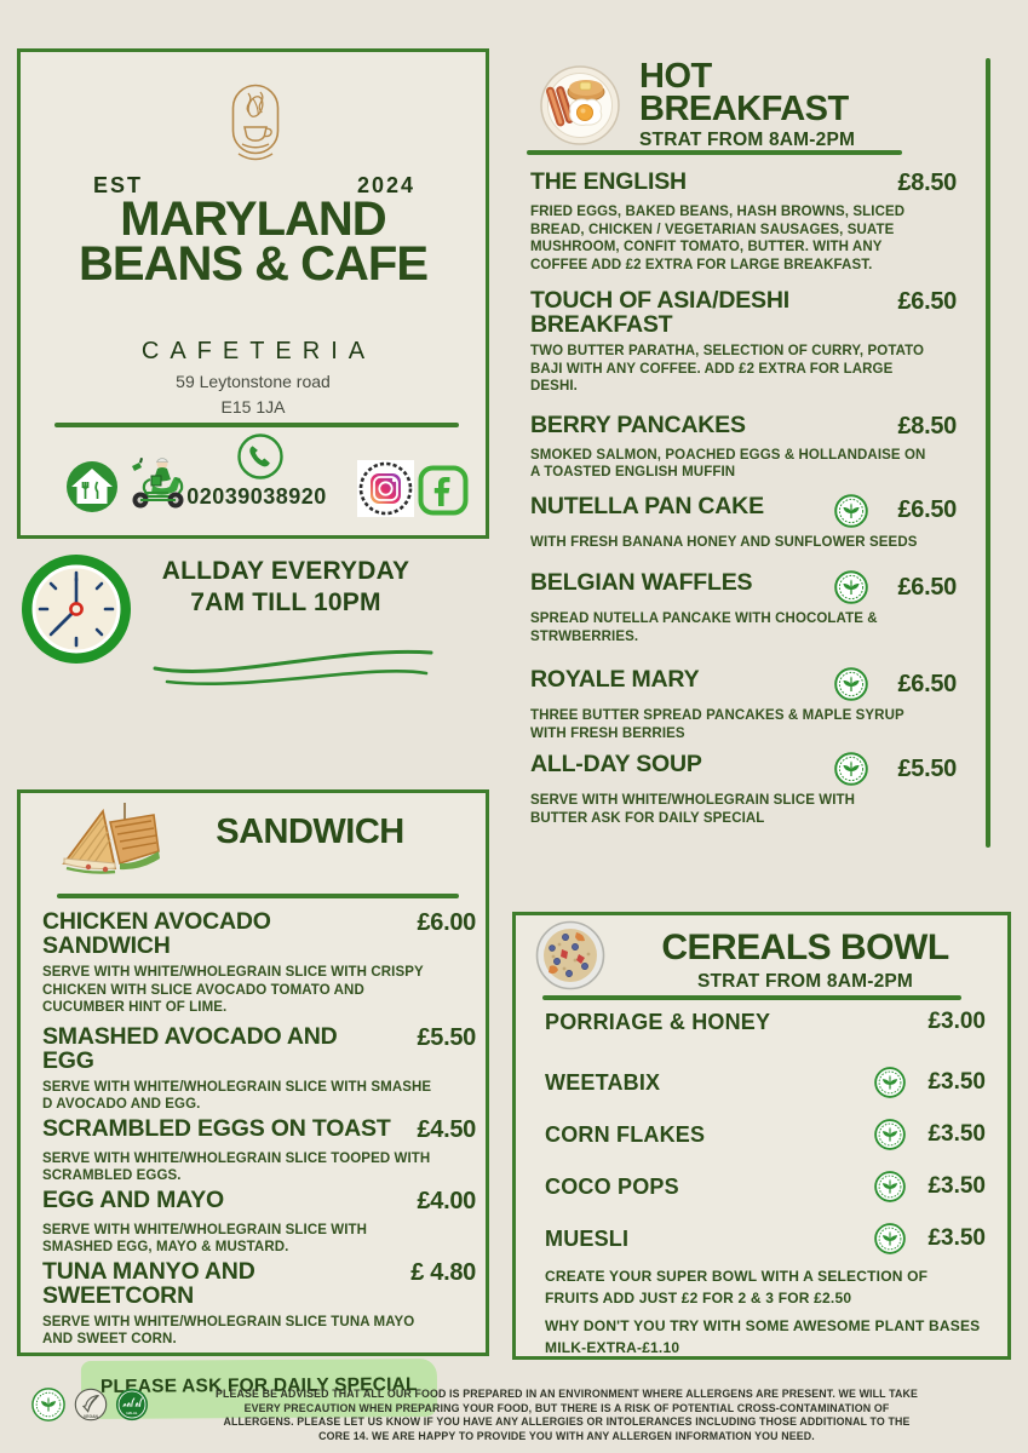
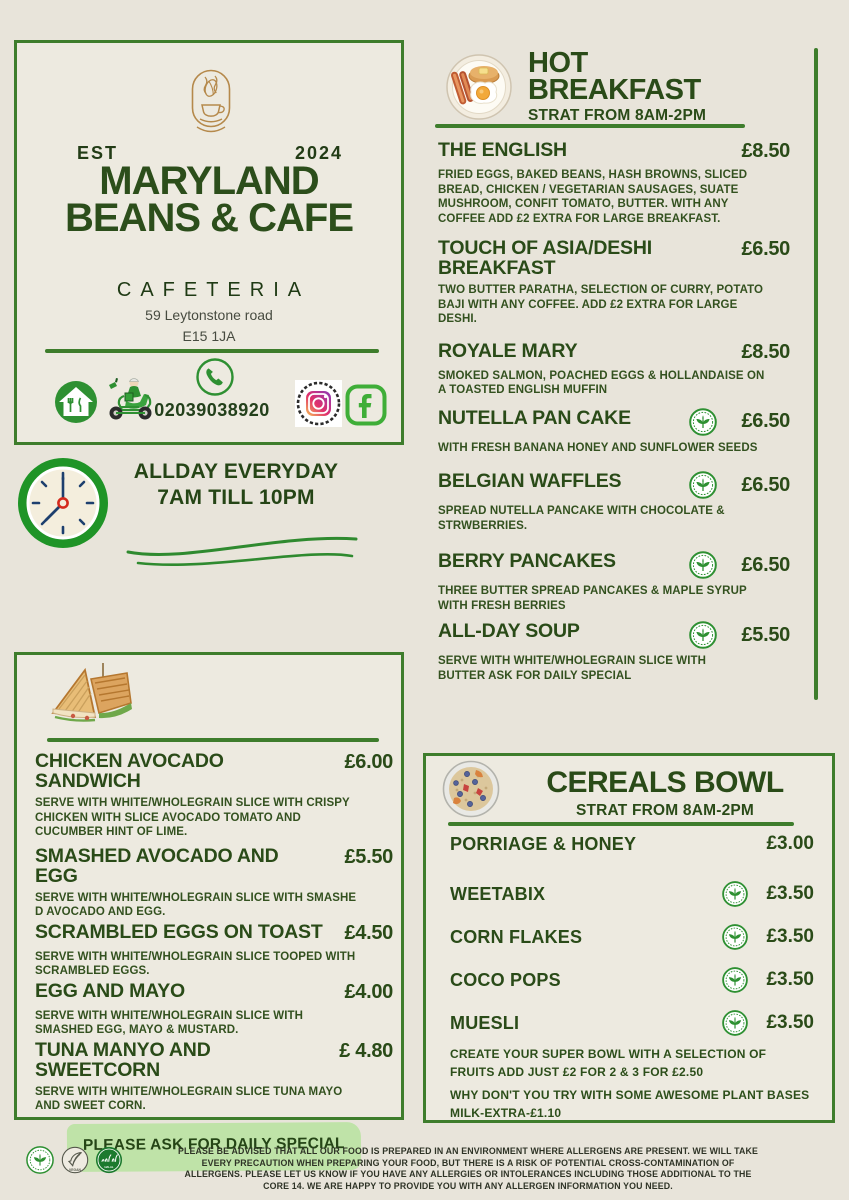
  EST
  2024
  MARYLAND
  BEANS & CAFE
  CAFETERIA
  59 Leytonstone road
  E15 1JA
  02039038920
  ALLDAY EVERYDAY
  7AM TILL 10PM
  HOT
  BREAKFAST
  STRAT FROM 8AM-2PM
  THE ENGLISH
  £8.50
  FRIED EGGS, BAKED BEANS, HASH BROWNS, SLICED BREAD, CHICKEN / VEGETARIAN SAUSAGES, SUATE MUSHROOM, CONFIT TOMATO, BUTTER. WITH ANY COFFEE ADD £2 EXTRA FOR LARGE BREAKFAST.
  TOUCH OF ASIA/DESHI BREAKFAST
  £6.50
  TWO BUTTER PARATHA, SELECTION OF CURRY, POTATO BAJI WITH ANY COFFEE. ADD £2 EXTRA FOR LARGE DESHI.
- BERRY PANCAKES
+ ROYALE MARY
  £8.50
  SMOKED SALMON, POACHED EGGS & HOLLANDAISE ON A TOASTED ENGLISH MUFFIN
  NUTELLA PAN CAKE
  £6.50
  WITH FRESH BANANA HONEY AND SUNFLOWER SEEDS
  BELGIAN WAFFLES
  £6.50
  SPREAD NUTELLA PANCAKE WITH CHOCOLATE & STRWBERRIES.
- ROYALE MARY
+ BERRY PANCAKES
  £6.50
  THREE BUTTER SPREAD PANCAKES & MAPLE SYRUP WITH FRESH BERRIES
  ALL-DAY SOUP
  £5.50
  SERVE WITH WHITE/WHOLEGRAIN SLICE WITH BUTTER ASK FOR DAILY SPECIAL
- SANDWICH
  CHICKEN AVOCADO SANDWICH
  £6.00
  SERVE WITH WHITE/WHOLEGRAIN SLICE WITH CRISPY CHICKEN WITH SLICE AVOCADO TOMATO AND CUCUMBER HINT OF LIME.
  SMASHED AVOCADO AND EGG
  £5.50
  SERVE WITH WHITE/WHOLEGRAIN SLICE WITH SMASHE D AVOCADO AND EGG.
  SCRAMBLED EGGS ON TOAST
  £4.50
  SERVE WITH WHITE/WHOLEGRAIN SLICE TOOPED WITH SCRAMBLED EGGS.
  EGG AND MAYO
  £4.00
  SERVE WITH WHITE/WHOLEGRAIN SLICE WITH SMASHED EGG, MAYO & MUSTARD.
  TUNA MANYO AND SWEETCORN
  £ 4.80
  SERVE WITH WHITE/WHOLEGRAIN SLICE TUNA MAYO AND SWEET CORN.
  PLEASE ASK FOR DAILY SPECIAL
  CEREALS BOWL
  STRAT FROM 8AM-2PM
  PORRIAGE & HONEY
  £3.00
  WEETABIX
  £3.50
  CORN FLAKES
  £3.50
  COCO POPS
  £3.50
  MUESLI
  £3.50
  CREATE YOUR SUPER BOWL WITH A SELECTION OF FRUITS ADD JUST £2 FOR 2 & 3 FOR £2.50
  WHY DON'T YOU TRY WITH SOME AWESOME PLANT BASES MILK-EXTRA-£1.10
  PLEASE BE ADVISED THAT ALL OUR FOOD IS PREPARED IN AN ENVIRONMENT WHERE ALLERGENS ARE PRESENT. WE WILL TAKE EVERY PRECAUTION WHEN PREPARING YOUR FOOD, BUT THERE IS A RISK OF POTENTIAL CROSS-CONTAMINATION OF ALLERGENS. PLEASE LET US KNOW IF YOU HAVE ANY ALLERGIES OR INTOLERANCES INCLUDING THOSE ADDITIONAL TO THE CORE 14. WE ARE HAPPY TO PROVIDE YOU WITH ANY ALLERGEN INFORMATION YOU NEED.
